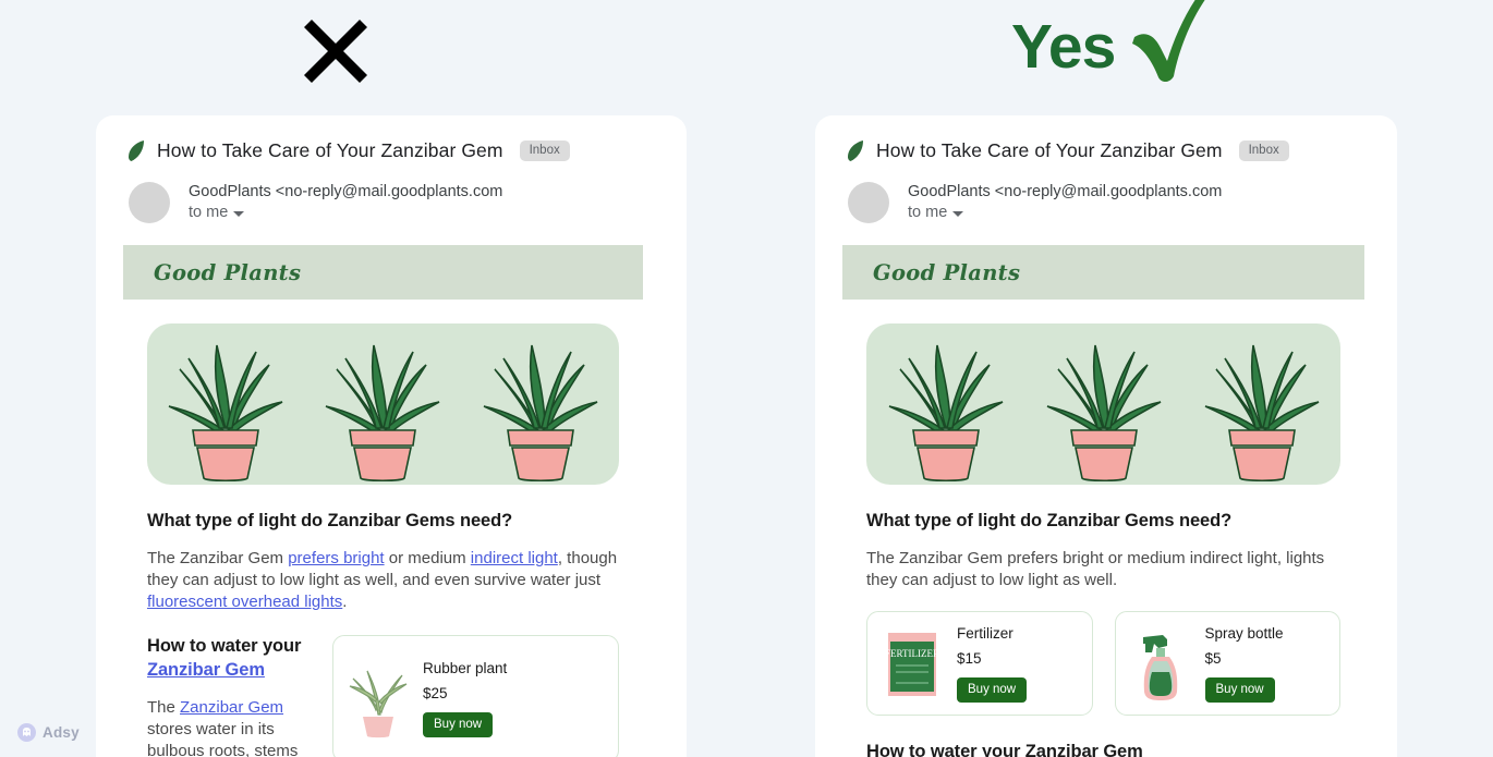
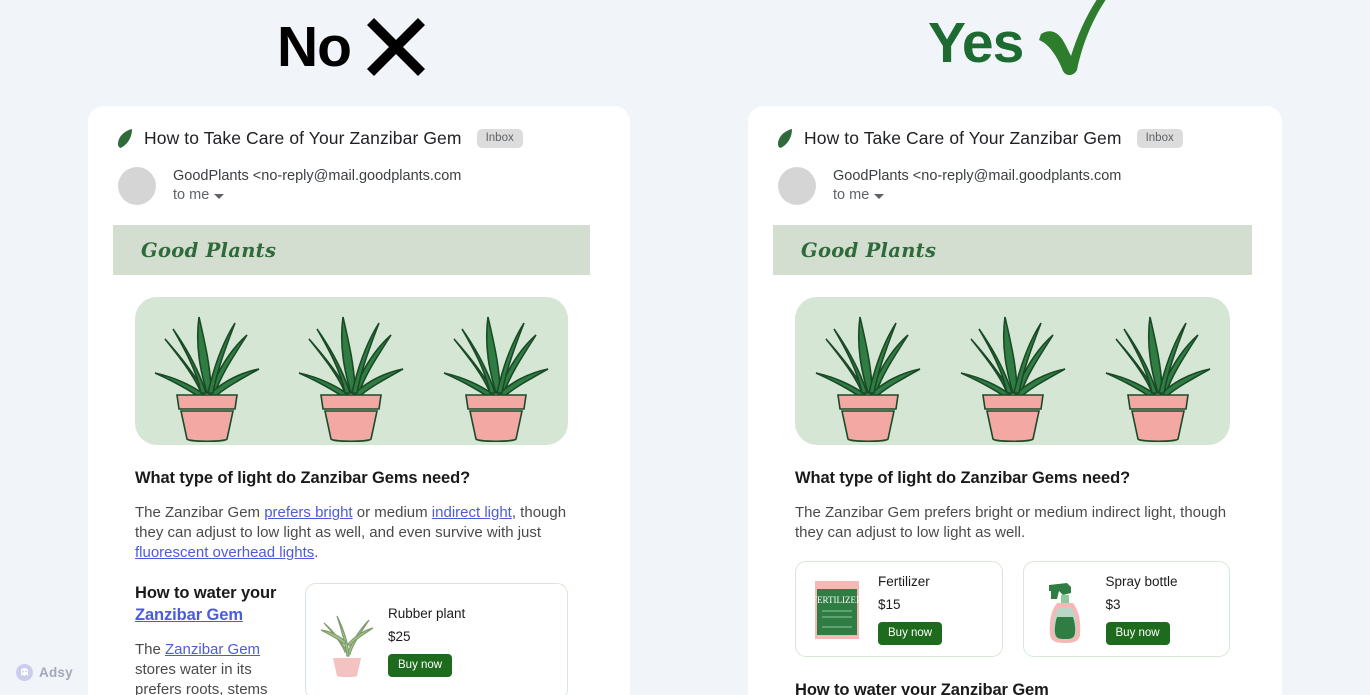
+ No
  Yes
  How to Take Care of Your Zanzibar Gem
  Inbox
  GoodPlants <no-reply@mail.goodplants.com
  to me
  Good Plants
  What type of light do Zanzibar Gems need?
- The Zanzibar Gem prefers bright or medium indirect light, though they can adjust to low light as well, and even survive water just fluorescent overhead lights.
+ The Zanzibar Gem prefers bright or medium indirect light, though they can adjust to low light as well, and even survive with just fluorescent overhead lights.
  How to water your Zanzibar Gem
- The Zanzibar Gem stores water in its bulbous roots, stems
+ The Zanzibar Gem stores water in its prefers roots, stems
  Rubber plant
  $25
  Buy now
  How to Take Care of Your Zanzibar Gem
  Inbox
  GoodPlants <no-reply@mail.goodplants.com
  to me
  Good Plants
  What type of light do Zanzibar Gems need?
- The Zanzibar Gem prefers bright or medium indirect light, lights they can adjust to low light as well.
+ The Zanzibar Gem prefers bright or medium indirect light, though they can adjust to low light as well.
  FERTILIZER
  Fertilizer
  $15
  Buy now
  Spray bottle
- $5
+ $3
  Buy now
  How to water your Zanzibar Gem
  Adsy
